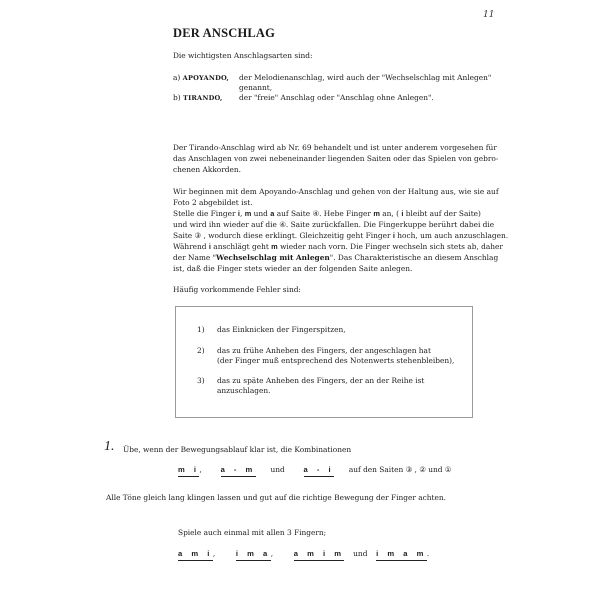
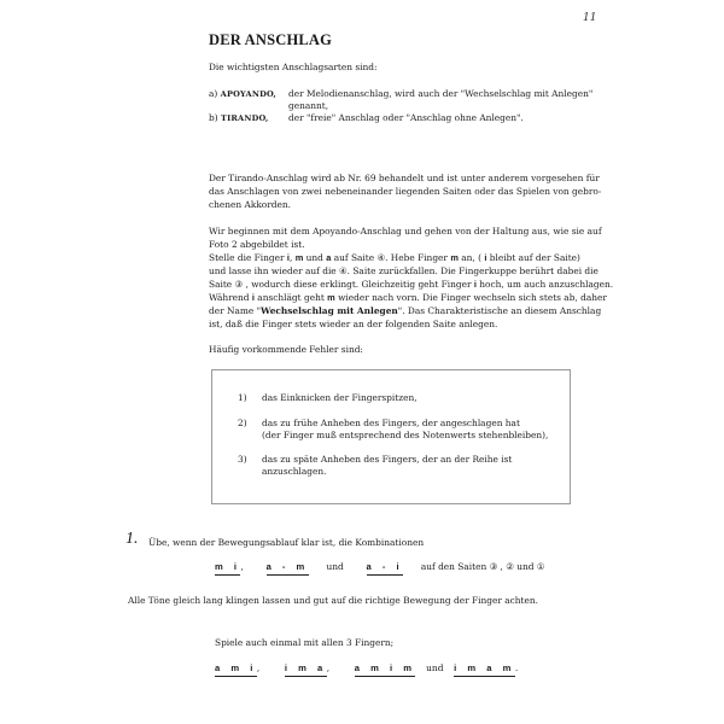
  11
  DER ANSCHLAG
  Die wichtigsten Anschlagsarten sind:
  a) APOYANDO,
  der Melodienanschlag, wird auch der "Wechselschlag mit Anlegen"
  genannt,
  b) TIRANDO,
  der "freie" Anschlag oder "Anschlag ohne Anlegen".
  Der Tirando-Anschlag wird ab Nr. 69 behandelt und ist unter anderem vorgesehen für
  das Anschlagen von zwei nebeneinander liegenden Saiten oder das Spielen von gebro-
  chenen Akkorden.
  Wir beginnen mit dem Apoyando-Anschlag und gehen von der Haltung aus, wie sie auf
  Foto 2 abgebildet ist.
  Stelle die Finger i, m und a auf Saite ④. Hebe Finger m an, ( i bleibt auf der Saite)
- und wird ihn wieder auf die ④. Saite zurückfallen. Die Fingerkuppe berührt dabei die
+ und lasse ihn wieder auf die ④. Saite zurückfallen. Die Fingerkuppe berührt dabei die
  Saite ③ , wodurch diese erklingt. Gleichzeitig geht Finger i hoch, um auch anzuschlagen.
  Während i anschlägt geht m wieder nach vorn. Die Finger wechseln sich stets ab, daher
  der Name "Wechselschlag mit Anlegen". Das Charakteristische an diesem Anschlag
  ist, daß die Finger stets wieder an der folgenden Saite anlegen.
  Häufig vorkommende Fehler sind:
  1)
  das Einknicken der Fingerspitzen,
  2)
  das zu frühe Anheben des Fingers, der angeschlagen hat
  (der Finger muß entsprechend des Notenwerts stehenbleiben),
  3)
  das zu späte Anheben des Fingers, der an der Reihe ist
  anzuschlagen.
  1.
  Übe, wenn der Bewegungsablauf klar ist, die Kombinationen
  m i, a - m und a - i auf den Saiten ③ , ② und ①
  Alle Töne gleich lang klingen lassen und gut auf die richtige Bewegung der Finger achten.
  Spiele auch einmal mit allen 3 Fingern;
  a m i, i m a, a m i m und i m a m.
